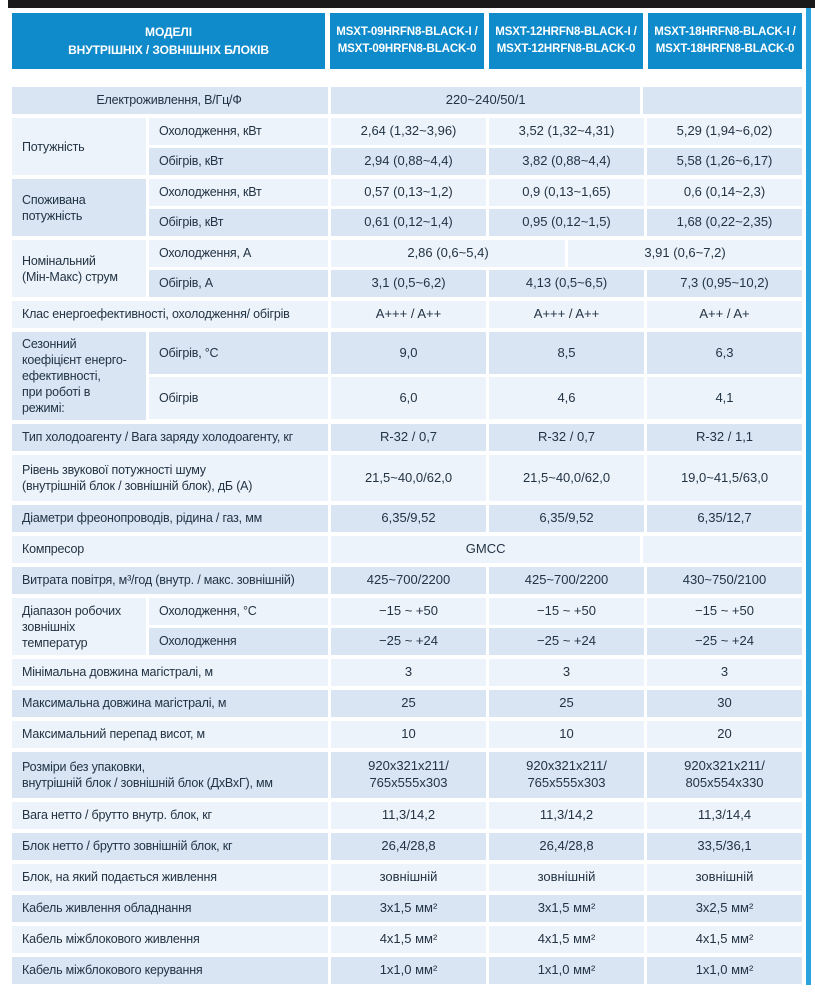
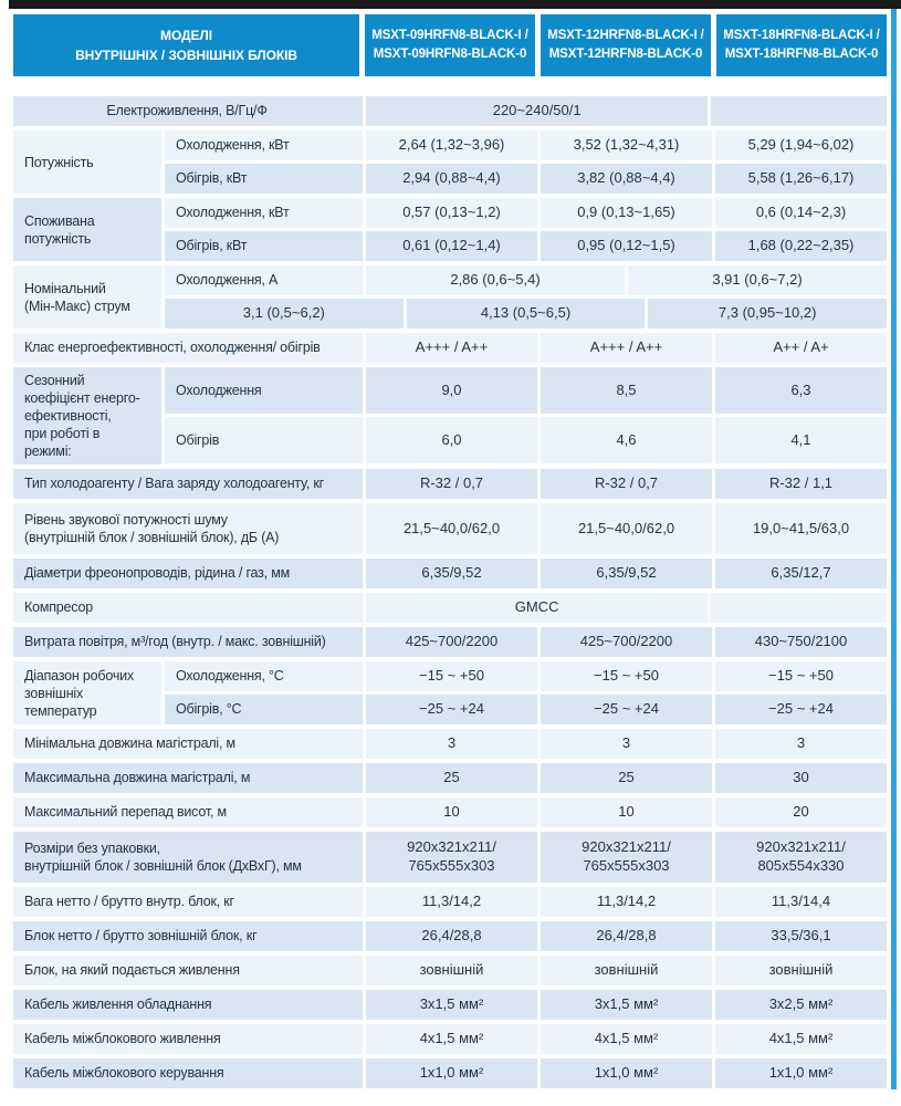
  МОДЕЛІ
  ВНУТРІШНІХ / ЗОВНІШНІХ БЛОКІВ
  MSXT-09HRFN8-BLACK-I /
  MSXT-09HRFN8-BLACK-0
  MSXT-12HRFN8-BLACK-I /
  MSXT-12HRFN8-BLACK-0
  MSXT-18HRFN8-BLACK-I /
  MSXT-18HRFN8-BLACK-0
  Електроживлення, В/Гц/Ф
  220~240/50/1
  Потужність
  Охолодження, кВт
  2,64 (1,32~3,96)
  3,52 (1,32~4,31)
  5,29 (1,94~6,02)
  Обігрів, кВт
  2,94 (0,88~4,4)
  3,82 (0,88~4,4)
  5,58 (1,26~6,17)
  Споживана
  потужність
  Охолодження, кВт
  0,57 (0,13~1,2)
  0,9 (0,13~1,65)
  0,6 (0,14~2,3)
  Обігрів, кВт
  0,61 (0,12~1,4)
  0,95 (0,12~1,5)
  1,68 (0,22~2,35)
  Номінальний
  (Мін-Макс) струм
  Охолодження, А
  2,86 (0,6~5,4)
  3,91 (0,6~7,2)
- Обігрів, А
  3,1 (0,5~6,2)
  4,13 (0,5~6,5)
  7,3 (0,95~10,2)
  Клас енергоефективності, охолодження/ обігрів
  A+++ / A++
  A+++ / A++
  A++ / A+
  Сезонний
  коефіцієнт енерго-
  ефективності,
  при роботі в
  режимі:
- Обігрів, °С
+ Охолодження
  9,0
  8,5
  6,3
  Обігрів
  6,0
  4,6
  4,1
  Тип холодоагенту / Вага заряду холодоагенту, кг
  R-32 / 0,7
  R-32 / 0,7
  R-32 / 1,1
  Рівень звукової потужності шуму
  (внутрішній блок / зовнішній блок), дБ (А)
  21,5~40,0/62,0
  21,5~40,0/62,0
  19,0~41,5/63,0
  Діаметри фреонопроводів, рідина / газ, мм
  6,35/9,52
  6,35/9,52
  6,35/12,7
  Компресор
  GMCC
  Витрата повітря, м³/год (внутр. / макс. зовнішній)
  425~700/2200
  425~700/2200
  430~750/2100
  Діапазон робочих
  зовнішніх
  температур
  Охолодження, °С
  −15 ~ +50
  −15 ~ +50
  −15 ~ +50
- Охолодження
+ Обігрів, °С
  −25 ~ +24
  −25 ~ +24
  −25 ~ +24
  Мінімальна довжина магістралі, м
  3
  3
  3
  Максимальна довжина магістралі, м
  25
  25
  30
  Максимальний перепад висот, м
  10
  10
  20
  Розміри без упаковки,
  внутрішній блок / зовнішній блок (ДхВхГ), мм
  920х321х211/
  765х555х303
  920х321х211/
  765х555х303
  920х321х211/
  805х554х330
  Вага нетто / брутто внутр. блок, кг
  11,3/14,2
  11,3/14,2
  11,3/14,4
  Блок нетто / брутто зовнішній блок, кг
  26,4/28,8
  26,4/28,8
  33,5/36,1
  Блок, на який подається живлення
  зовнішній
  зовнішній
  зовнішній
  Кабель живлення обладнання
  3х1,5 мм²
  3х1,5 мм²
  3х2,5 мм²
  Кабель міжблокового живлення
  4х1,5 мм²
  4х1,5 мм²
  4х1,5 мм²
  Кабель міжблокового керування
  1х1,0 мм²
  1х1,0 мм²
  1х1,0 мм²
